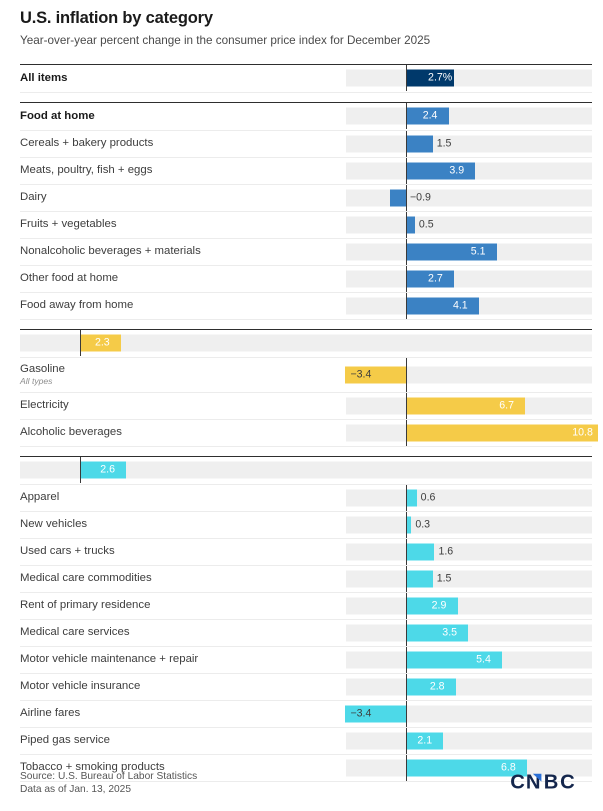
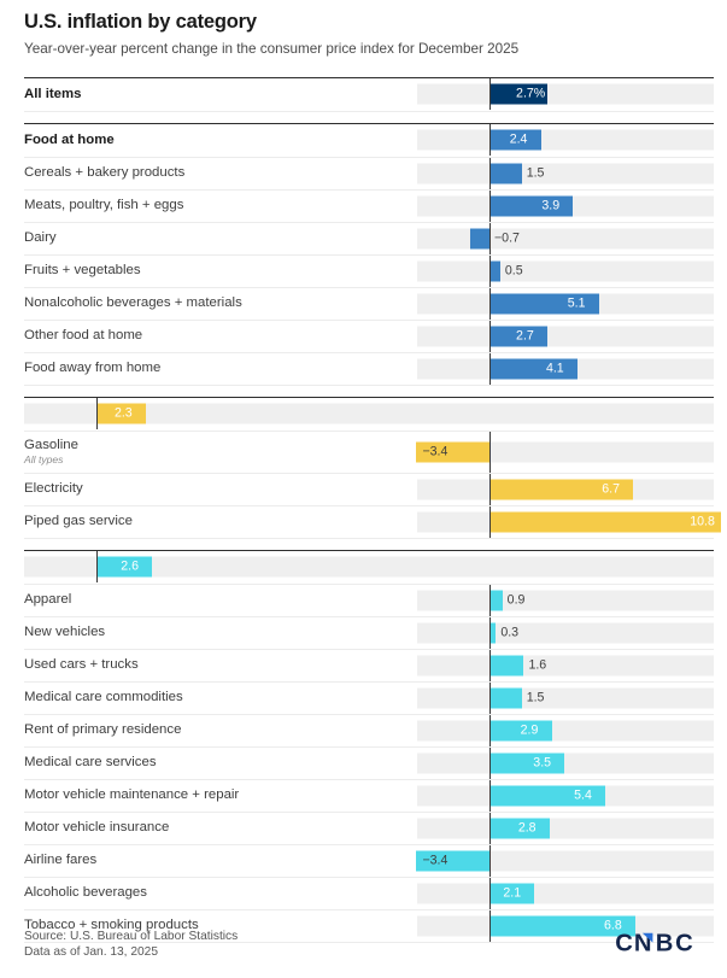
  U.S. inflation by category
  Year-over-year percent change in the consumer price index for December 2025
  All items
  2.7%
  Food at home
  2.4
  Cereals + bakery products
  1.5
  Meats, poultry, fish + eggs
  3.9
  Dairy
- −0.9
+ −0.7
  Fruits + vegetables
  0.5
  Nonalcoholic beverages + materials
  5.1
  Other food at home
  2.7
  Food away from home
  4.1
  2.3
  Gasoline
  All types
  −3.4
  Electricity
  6.7
- Alcoholic beverages
+ Piped gas service
  10.8
  2.6
  Apparel
- 0.6
+ 0.9
  New vehicles
  0.3
  Used cars + trucks
  1.6
  Medical care commodities
  1.5
  Rent of primary residence
  2.9
  Medical care services
  3.5
  Motor vehicle maintenance + repair
  5.4
  Motor vehicle insurance
  2.8
  Airline fares
  −3.4
- Piped gas service
+ Alcoholic beverages
  2.1
  Tobacco + smoking products
  6.8
  Source: U.S. Bureau of Labor Statistics
  Data as of Jan. 13, 2025
  C
  N
  B
  C
